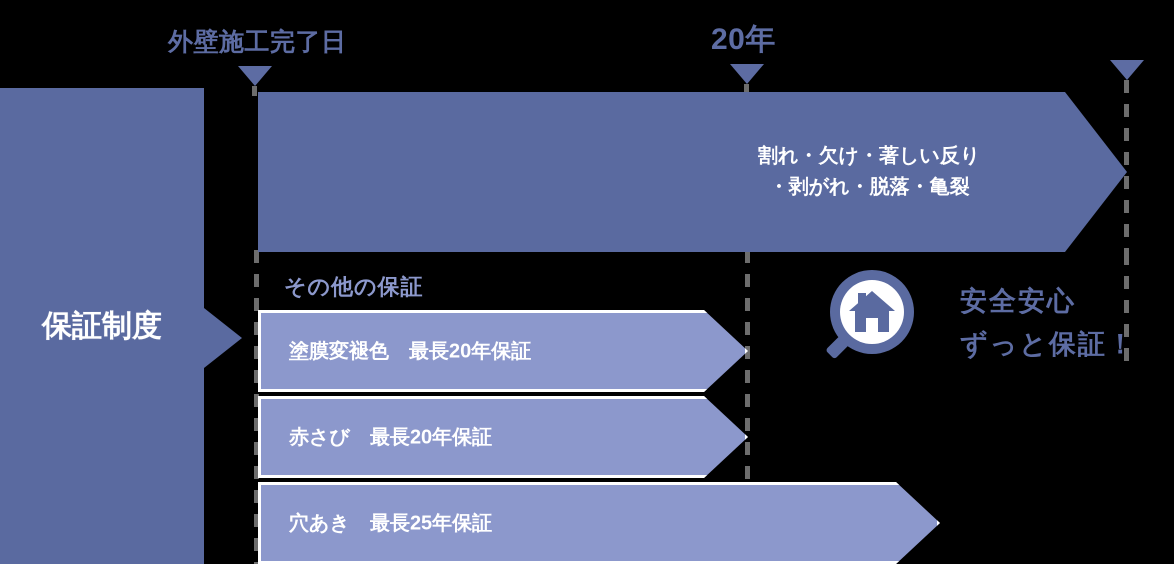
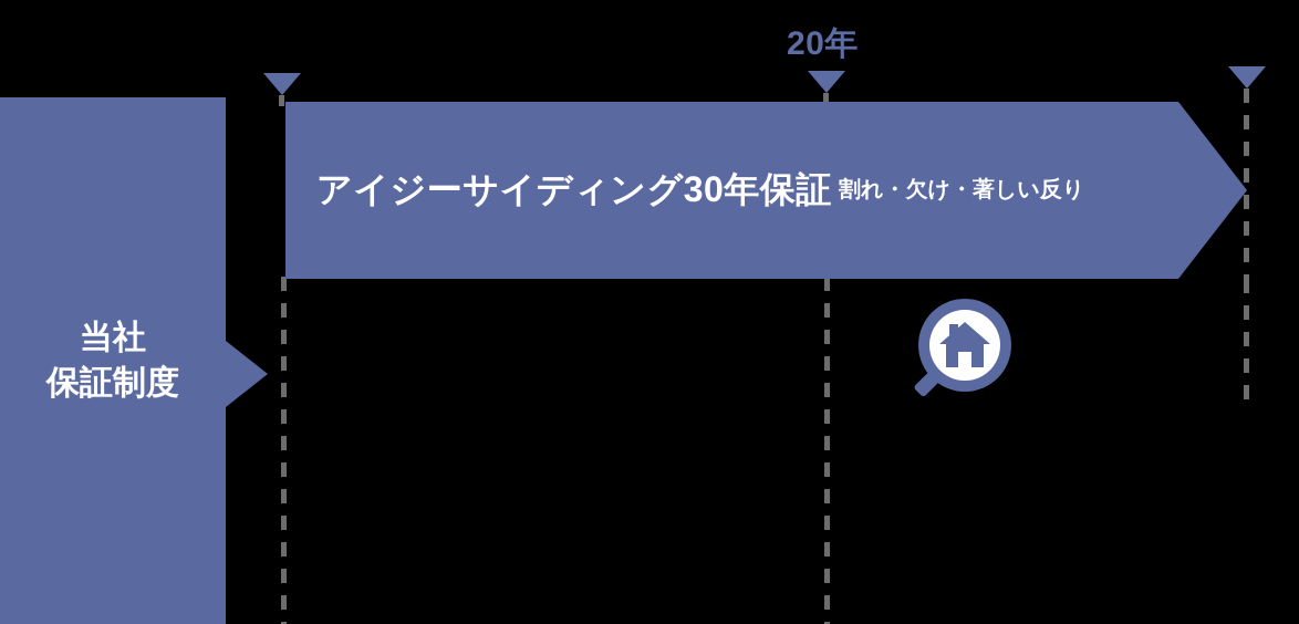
- 外壁施工完了日
  20年
+ 当社
  保証制度
+ アイジーサイディング30年保証
  割れ・欠け・著しい反り
- ・剥がれ・脱落・亀裂
- その他の保証
- 塗膜変褪色 最長20年保証
- 赤さび 最長20年保証
- 穴あき 最長25年保証
- 安全安心
- ずっと保証！
